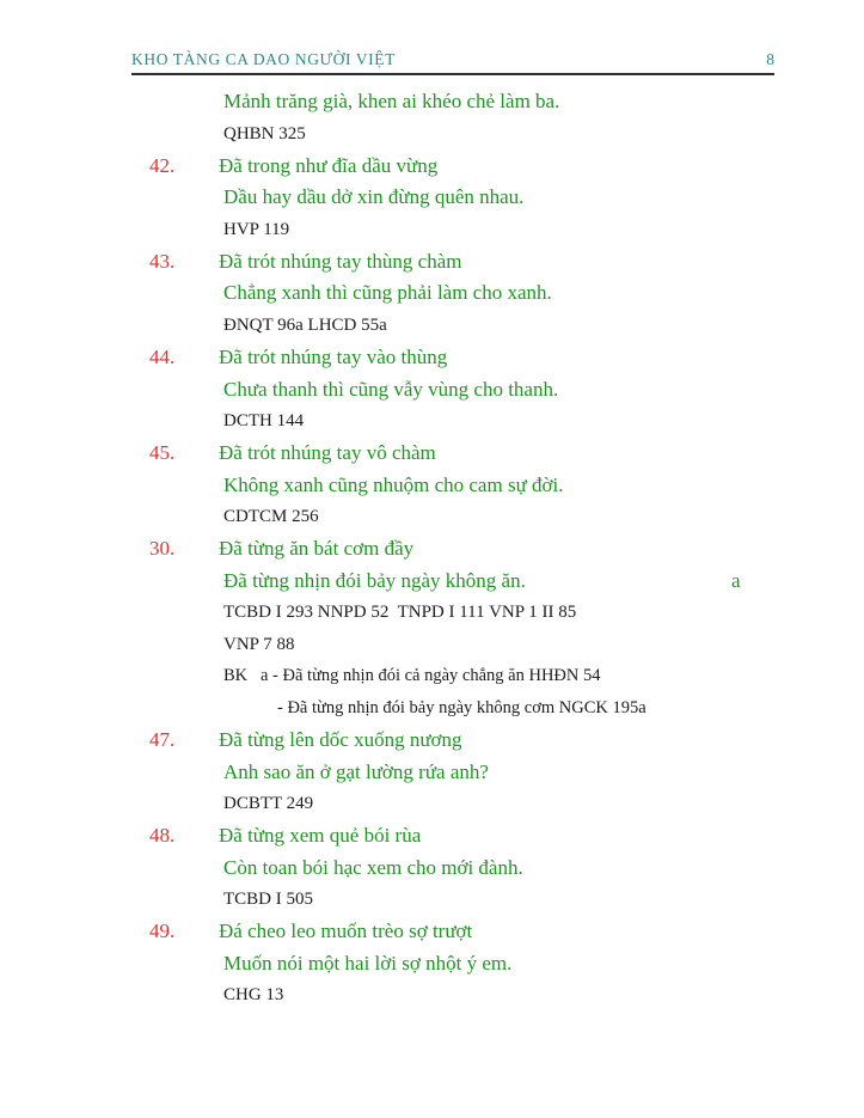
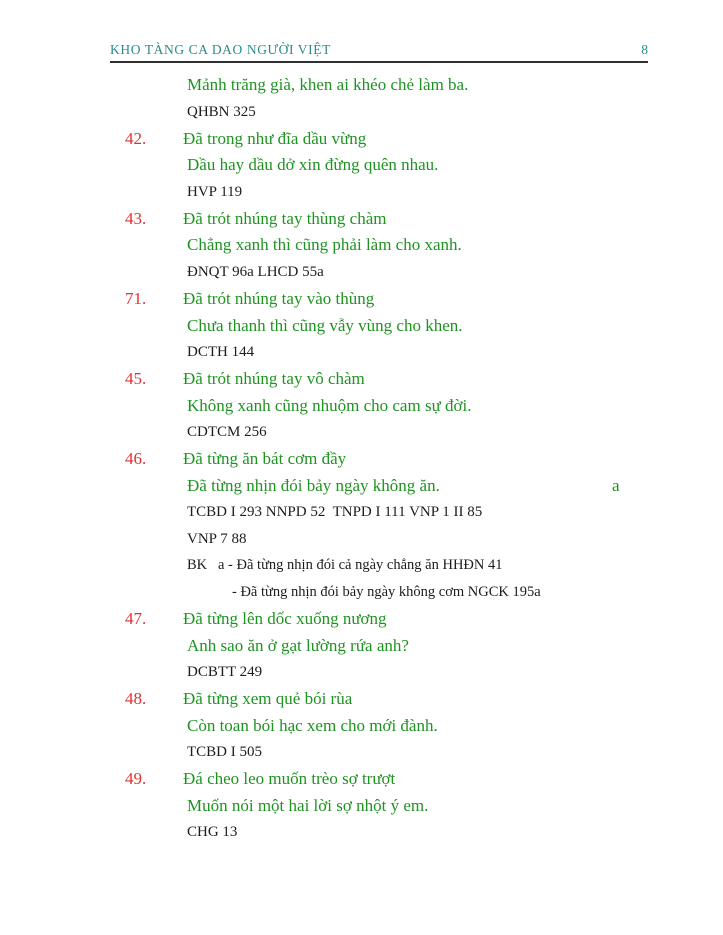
  KHO TÀNG CA DAO NGƯỜI VIỆT
  8
  Mảnh trăng già, khen ai khéo chẻ làm ba.
  QHBN 325
  42.
  Đã trong như đĩa dầu vừng
  Dầu hay dầu dở xin đừng quên nhau.
  HVP 119
  43.
  Đã trót nhúng tay thùng chàm
  Chẳng xanh thì cũng phải làm cho xanh.
  ĐNQT 96a LHCD 55a
- 44.
+ 71.
  Đã trót nhúng tay vào thùng
- Chưa thanh thì cũng vẫy vùng cho thanh.
+ Chưa thanh thì cũng vẫy vùng cho khen.
  DCTH 144
  45.
  Đã trót nhúng tay vô chàm
  Không xanh cũng nhuộm cho cam sự đời.
  CDTCM 256
- 30.
+ 46.
  Đã từng ăn bát cơm đầy
  Đã từng nhịn đói bảy ngày không ăn.
  a
  TCBD I 293 NNPD 52 TNPD I 111 VNP 1 II 85
  VNP 7 88
  BK
- a - Đã từng nhịn đói cả ngày chẳng ăn HHĐN 54
+ a - Đã từng nhịn đói cả ngày chẳng ăn HHĐN 41
  - Đã từng nhịn đói bảy ngày không cơm NGCK 195a
  47.
  Đã từng lên dốc xuống nương
  Anh sao ăn ở gạt lường rứa anh?
  DCBTT 249
  48.
  Đã từng xem quẻ bói rùa
  Còn toan bói hạc xem cho mới đành.
  TCBD I 505
  49.
  Đá cheo leo muốn trèo sợ trượt
  Muốn nói một hai lời sợ nhột ý em.
  CHG 13
